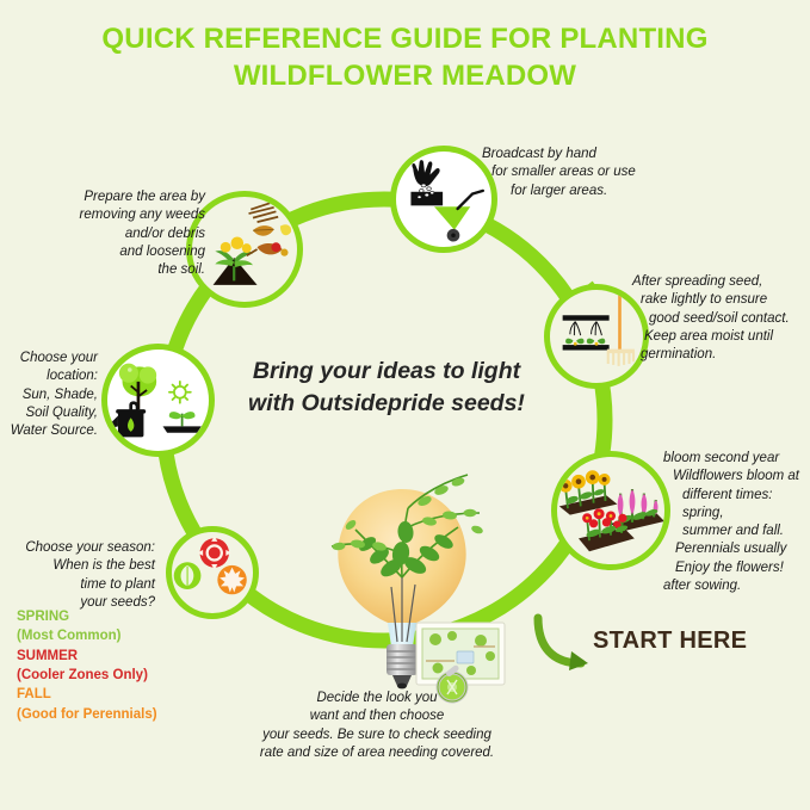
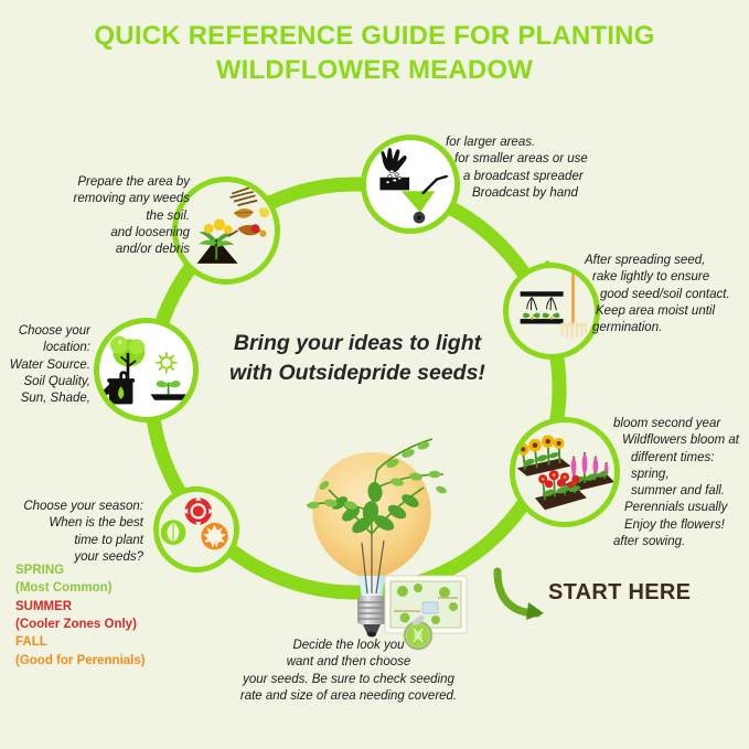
  QUICK REFERENCE GUIDE FOR PLANTING
  WILDFLOWER MEADOW
  Prepare the area by
  removing any weeds
- and/or debris
+ the soil.
  and loosening
- the soil.
+ and/or debris
- Broadcast by hand
+ for larger areas.
  for smaller areas or use
+ a broadcast spreader
- for larger areas.
+ Broadcast by hand
  After spreading seed,
  rake lightly to ensure
  good seed/soil contact.
  Keep area moist until
  germination.
  bloom second year
  Wildflowers bloom at
  different times: spring,
  summer and fall.
  Perennials usually
  Enjoy the flowers!
  after sowing.
  Choose your
  location:
- Sun, Shade,
+ Water Source.
  Soil Quality,
- Water Source.
+ Sun, Shade,
  Choose your season:
  When is the best
  time to plant
  your seeds?
  SPRING
  (Most Common)
  SUMMER
  (Cooler Zones Only)
  FALL
  (Good for Perennials)
  Bring your ideas to light
  with Outsidepride seeds!
  Decide the look you
  want and then choose
  your seeds. Be sure to check seeding
  rate and size of area needing covered.
  START HERE
